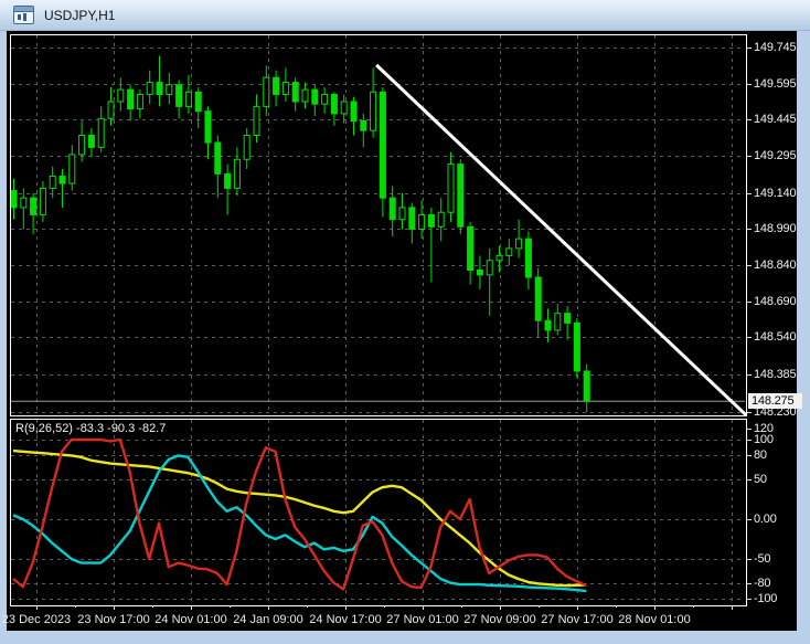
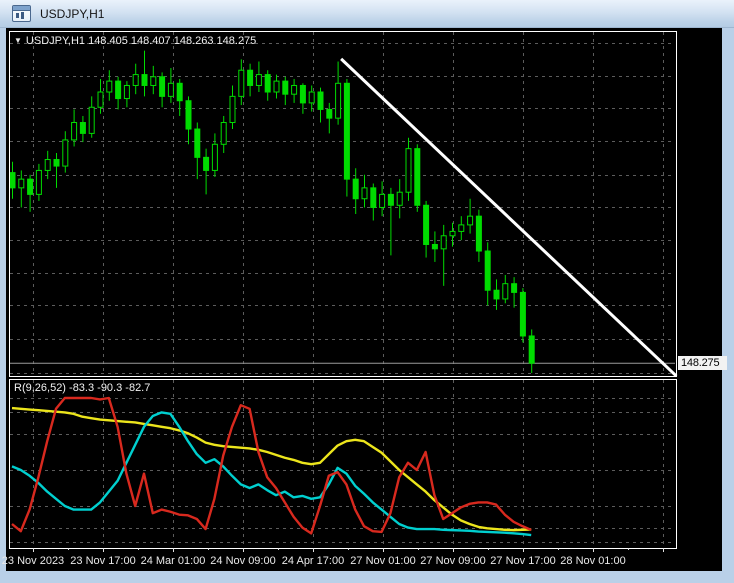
  USDJPY,H1
+ ▼ USDJPY,H1 148.405 148.407 148.263 148.275
  R(9,26,52) -83.3 -90.3 -82.7
- 149.745
- 149.595
- 149.445
- 149.295
- 149.140
- 148.990
- 148.840
- 148.690
- 148.540
- 148.385
- 148.230
- 120
- 100
- 80
- 50
- 0.00
- -50
- -80
- -100
  148.275
- 23 Dec 2023
+ 23 Nov 2023
  23 Nov 17:00
- 24 Nov 01:00
+ 24 Mar 01:00
- 24 Jan 09:00
+ 24 Nov 09:00
- 24 Nov 17:00
+ 24 Apr 17:00
  27 Nov 01:00
  27 Nov 09:00
  27 Nov 17:00
  28 Nov 01:00
